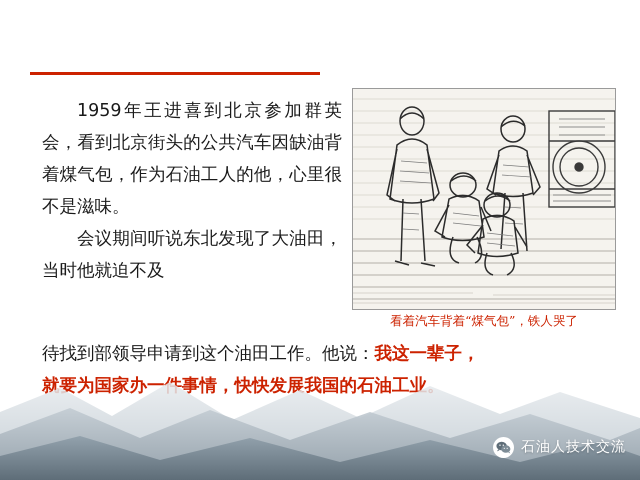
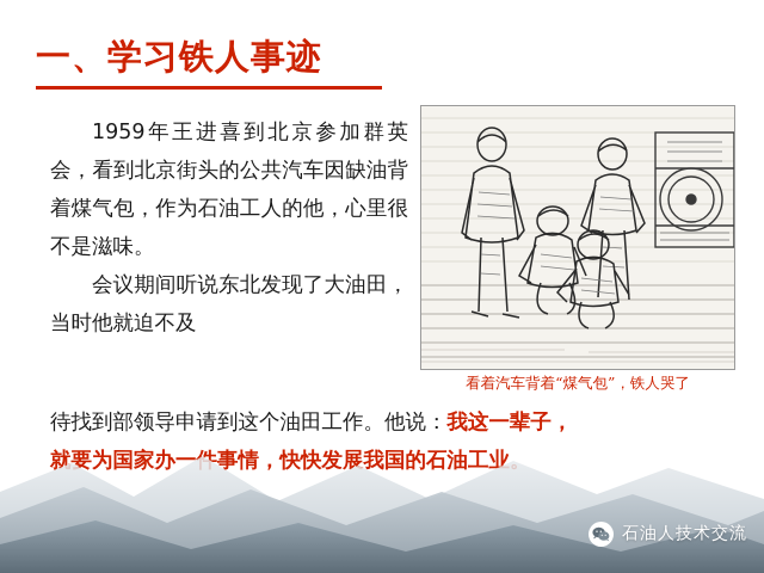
+ 一、学习铁人事迹
  1959年王进喜到北京参加群英会，看到北京街头的公共汽车因缺油背着煤气包，作为石油工人的他，心里很不是滋味。
  会议期间听说东北发现了大油田，当时他就迫不及
  待找到部领导申请到这个油田工作。他说：我这一辈子，
  就要为国家办一件事情，快快发展我国的石油工业。
  看着汽车背着“煤气包”，铁人哭了
  石油人技术交流
